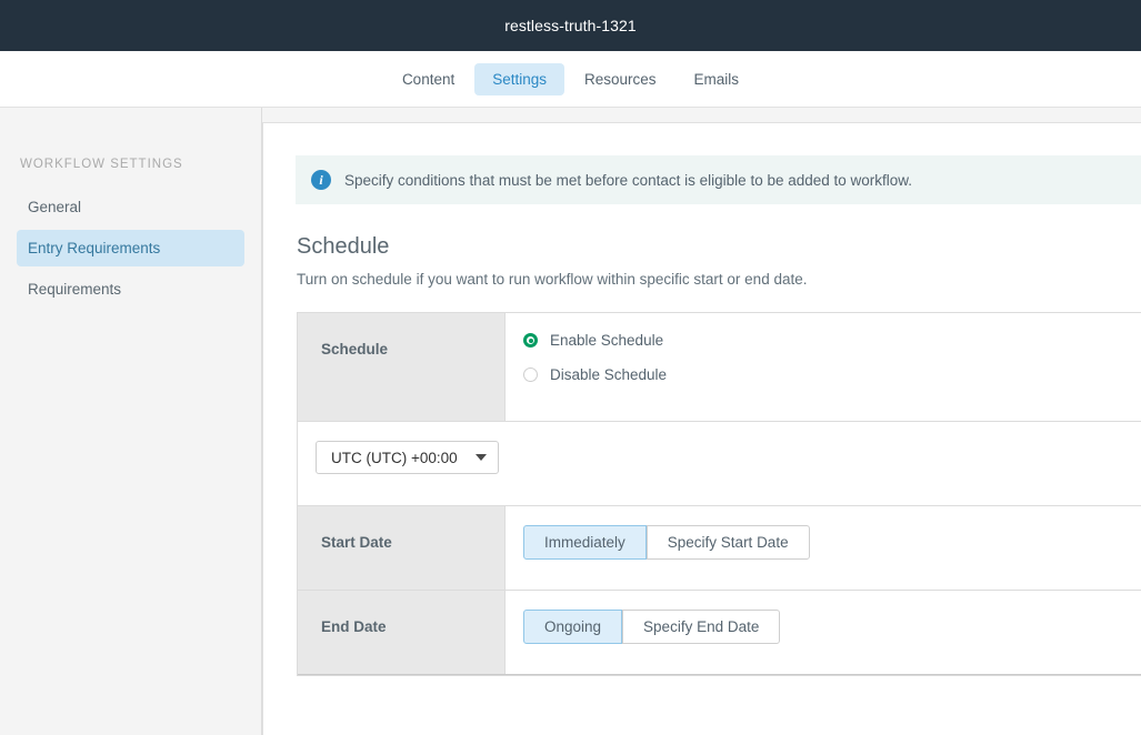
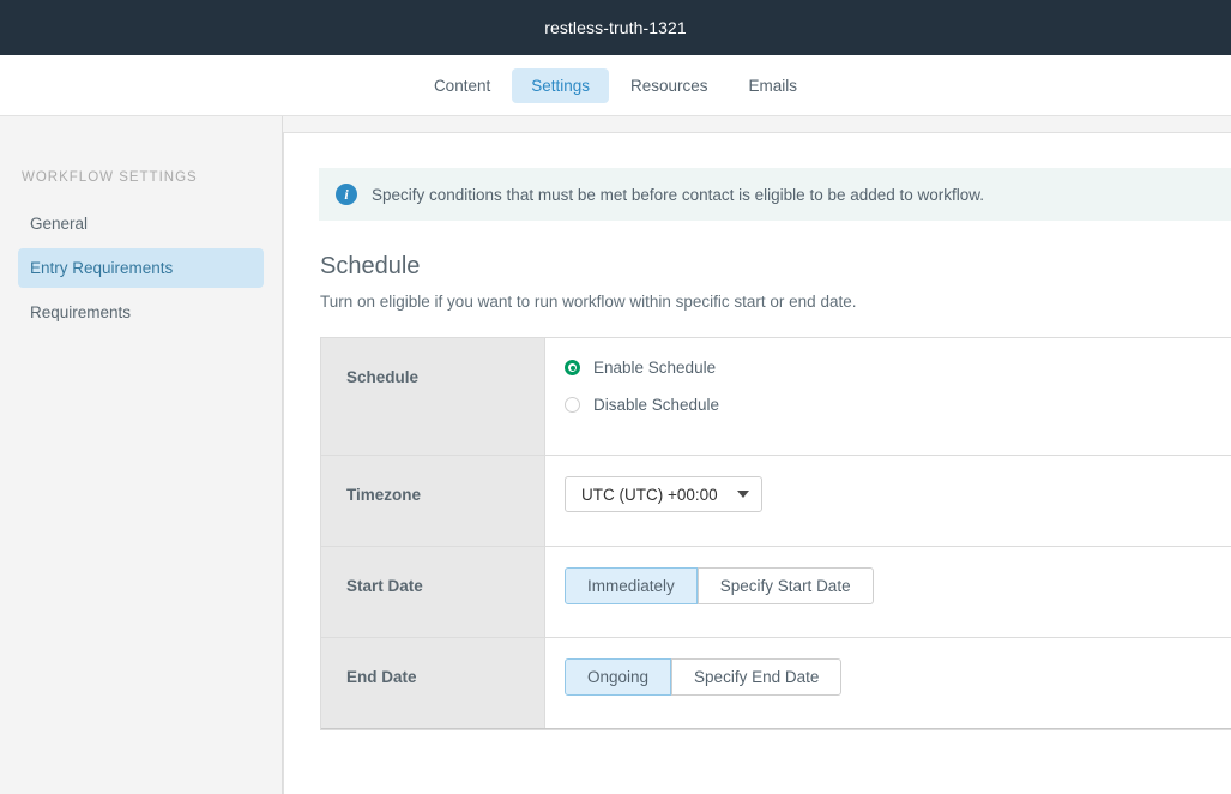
  restless-truth-1321
  Content
  Settings
  Resources
  Emails
  WORKFLOW SETTINGS
  General
  Entry Requirements
  Requirements
  i
  Specify conditions that must be met before contact is eligible to be added to workflow.
  Schedule
- Turn on schedule if you want to run workflow within specific start or end date.
+ Turn on eligible if you want to run workflow within specific start or end date.
  Schedule
  Enable Schedule
  Disable Schedule
+ Timezone
  UTC (UTC) +00:00
  Start Date
  Immediately
  Specify Start Date
  End Date
  Ongoing
  Specify End Date
